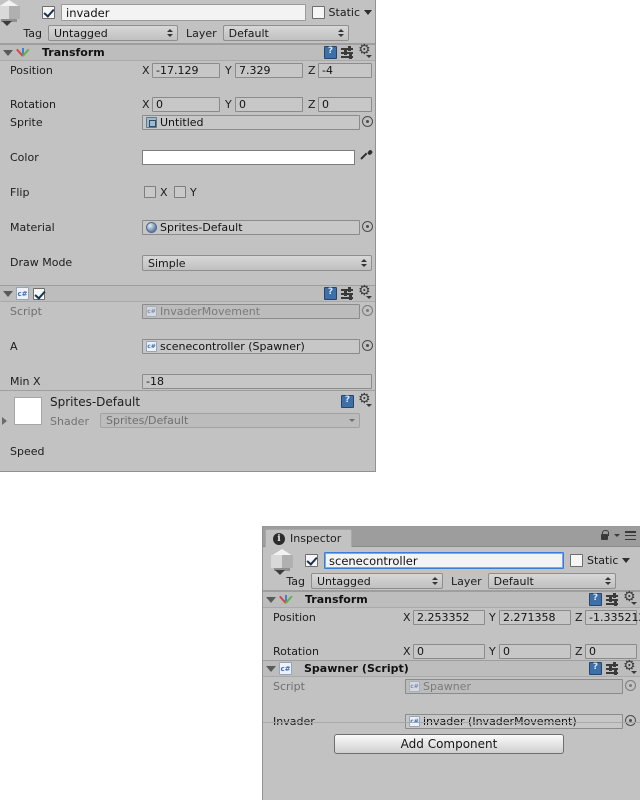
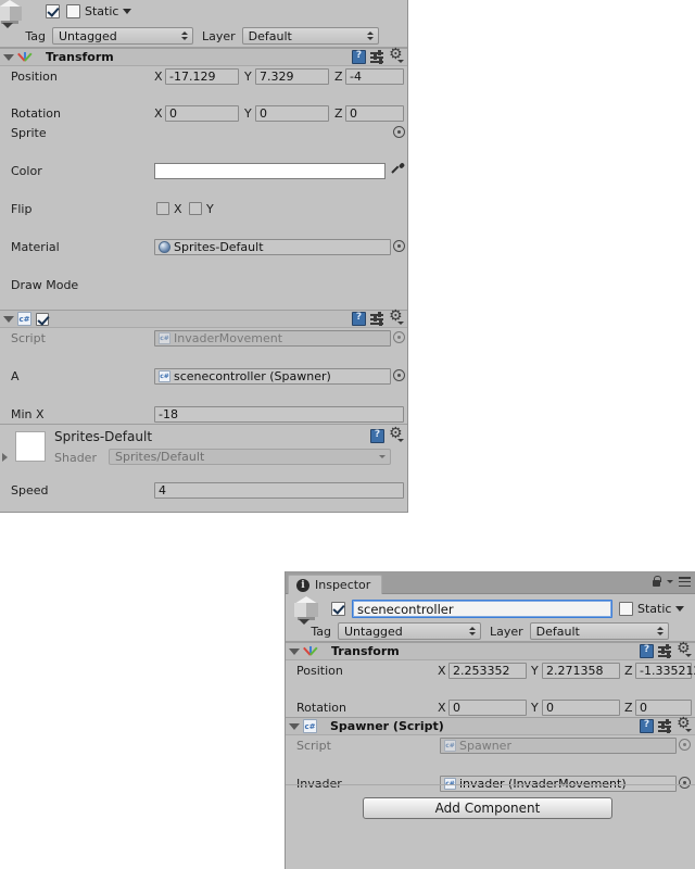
- invader
  Static
  Tag
  Untagged
  Layer
  Default
  Transform
  Position
  X
  -17.129
  Y
  7.329
  Z
  -4
  Rotation
  X
  0
  Y
  0
  Z
  0
  Sprite
- Untitled
  Color
  Flip
  X
  Y
  Material
  Sprites-Default
  Draw Mode
- Simple
  c#
  Script
  InvaderMovement
  A
  scenecontroller (Spawner)
  Min X
  -18
  Speed
+ 4
  Sprites-Default
  Shader
  Sprites/Default
  i
  Inspector
  scenecontroller
  Static
  Tag
  Untagged
  Layer
  Default
  Transform
  Position
  X
  2.253352
  Y
  2.271358
  Z
  -1.33521
  Rotation
  X
  0
  Y
  0
  Z
  0
  c#
  Spawner (Script)
  Script
  Spawner
  Add Component
